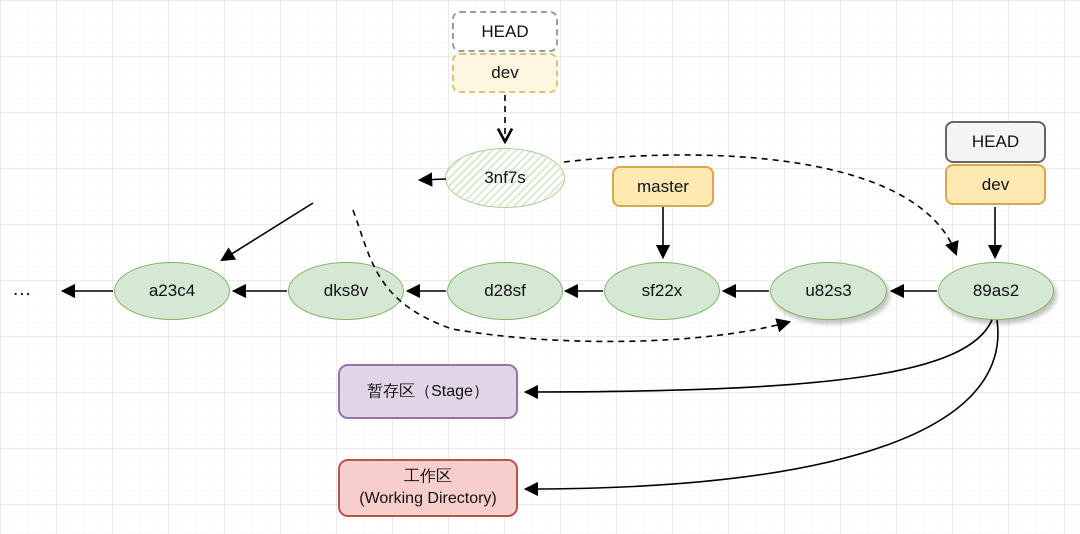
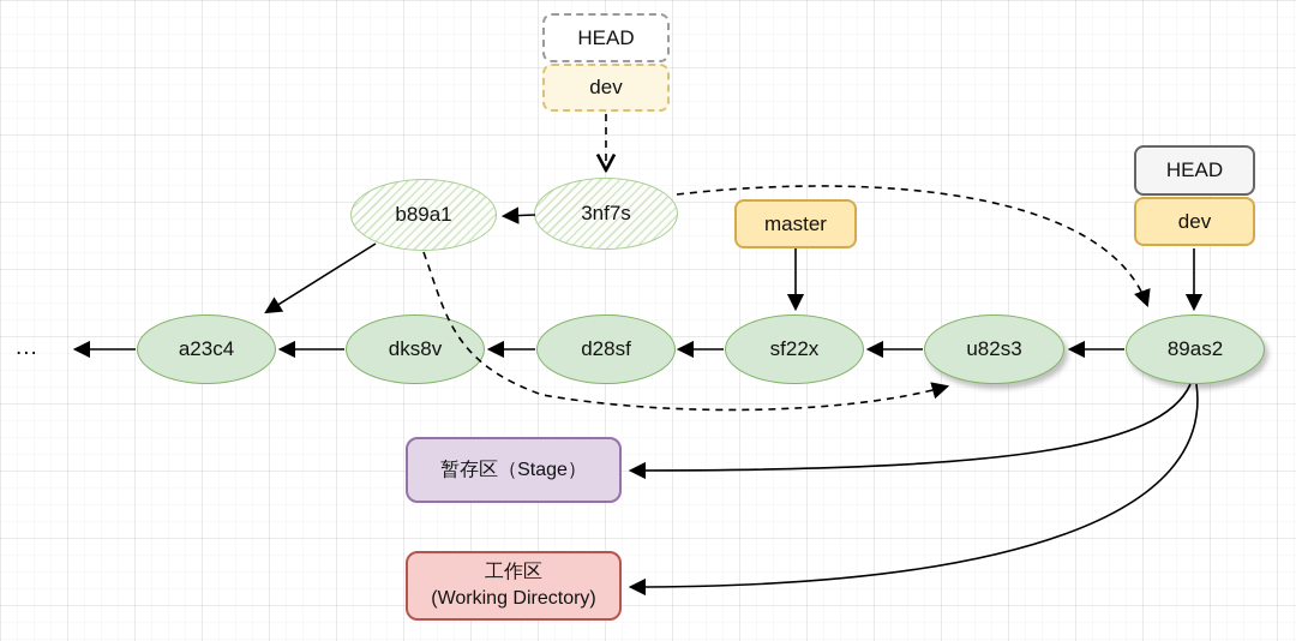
  HEAD
  dev
  master
  HEAD
  dev
+ b89a1
  3nf7s
  ...
  a23c4
  dks8v
  d28sf
  sf22x
  u82s3
  89as2
  暂存区（Stage）
  工作区
  (Working Directory)
